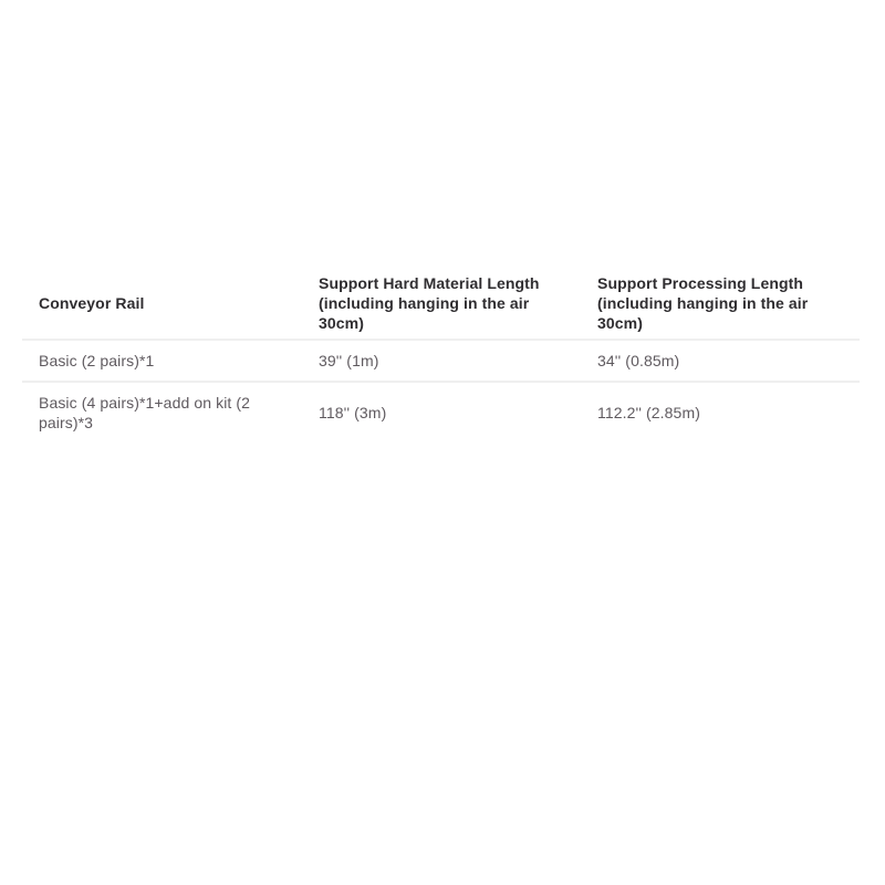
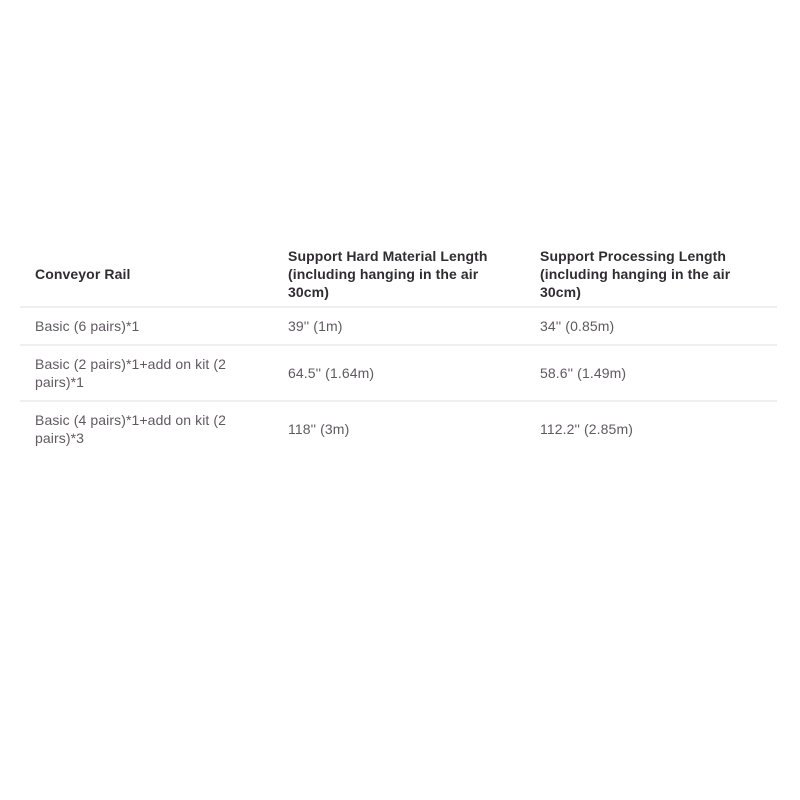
  Conveyor Rail	Support Hard Material Length (including hanging in the air 30cm)	Support Processing Length (including hanging in the air 30cm)
- Basic (2 pairs)*1	39'' (1m)	34'' (0.85m)
+ Basic (6 pairs)*1	39'' (1m)	34'' (0.85m)
+ Basic (2 pairs)*1+add on kit (2 pairs)*1	64.5'' (1.64m)	58.6'' (1.49m)
  Basic (4 pairs)*1+add on kit (2 pairs)*3	118'' (3m)	112.2'' (2.85m)
